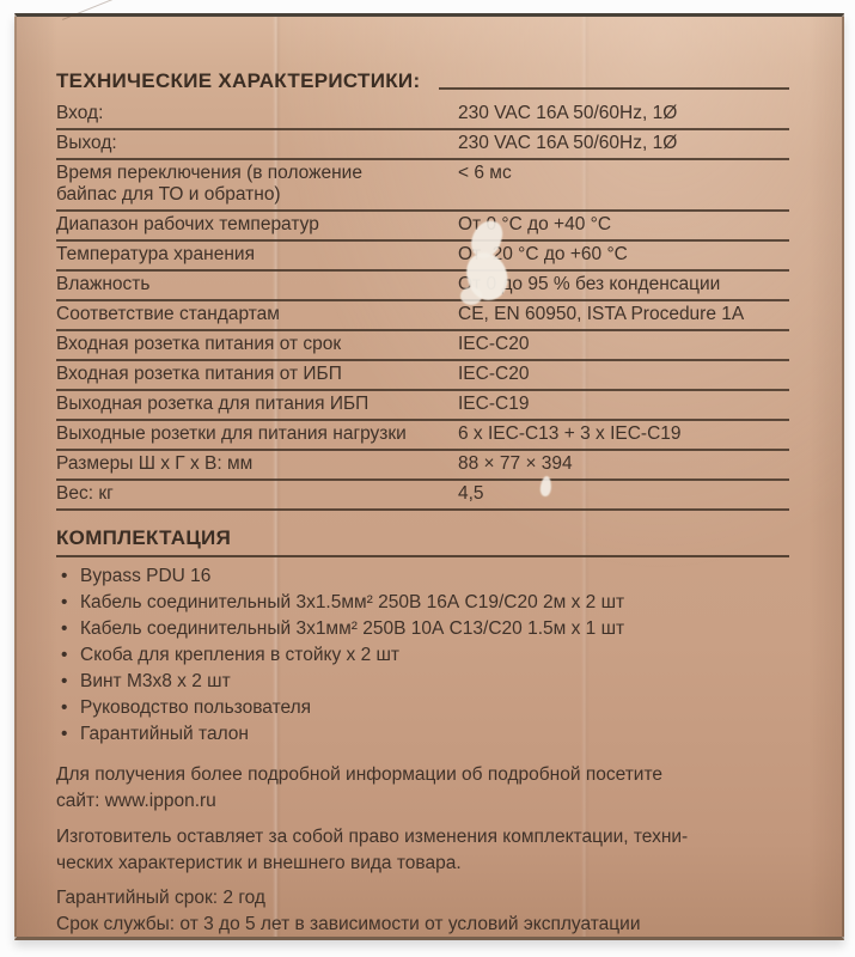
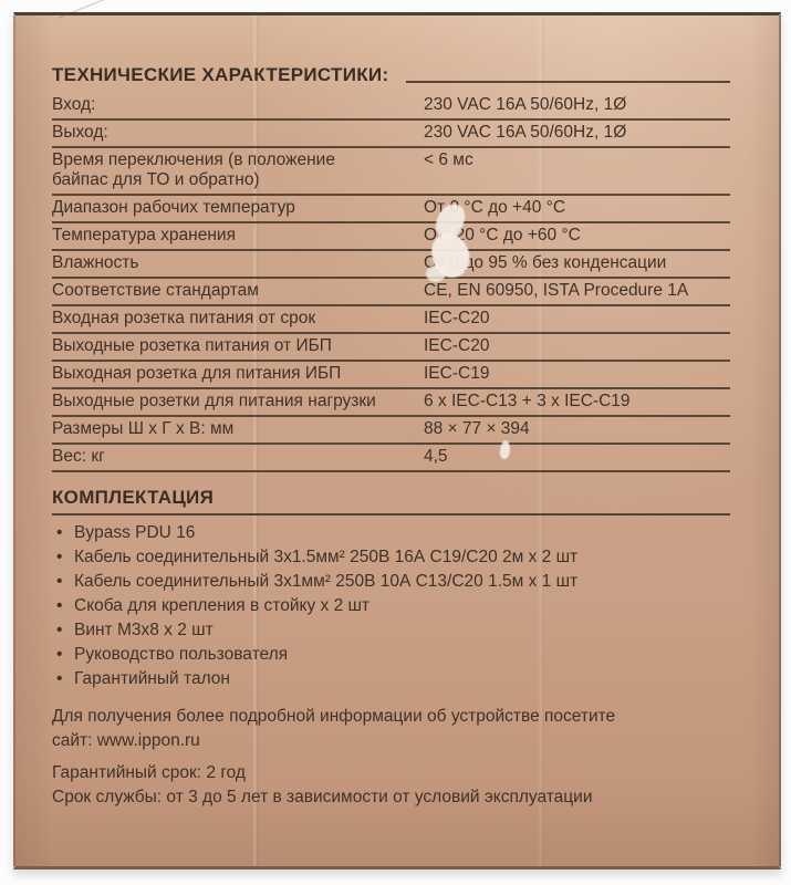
  ТЕХНИЧЕСКИЕ ХАРАКТЕРИСТИКИ:
  Вход:
  230 VAC 16A 50/60Hz, 1Ø
  Выход:
  230 VAC 16A 50/60Hz, 1Ø
  Время переключения (в положение байпас для ТО и обратно)
  < 6 мс
  Диапазон рабочих температур
  От °C до +40 °C
  Температура хранения
  О20 °C до +60 °C
  Влажность
  Оо 95 % без конденсации
  Соответствие стандартам
  CE, EN 60950, ISTA Procedure 1A
  Входная розетка питания от срок
  IEC-C20
- Входная розетка питания от ИБП
+ Выходные розетка питания от ИБП
  IEC-C20
  Выходная розетка для питания ИБП
  IEC-C19
  Выходные розетки для питания нагрузки
  6 x IEC-C13 + 3 x IEC-C19
  Размеры Ш х Г х В: мм
  88 × 77 × 394
  Вес: кг
  4,5
  КОМПЛЕКТАЦИЯ
  Bypass PDU 16
  Кабель соединительный 3х1.5мм² 250В 16А С19/С20 2м х 2 шт
  Кабель соединительный 3х1мм² 250В 10А С13/С20 1.5м х 1 шт
  Скоба для крепления в стойку х 2 шт
  Винт М3х8 х 2 шт
  Руководство пользователя
  Гарантийный талон
- Для получения более подробной информации об подробной посетите
+ Для получения более подробной информации об устройстве посетите
  сайт: www.ippon.ru
- Изготовитель оставляет за собой право изменения комплектации, техни-
- ческих характеристик и внешнего вида товара.
  Гарантийный срок: 2 год
  Срок службы: от 3 до 5 лет в зависимости от условий эксплуатации
